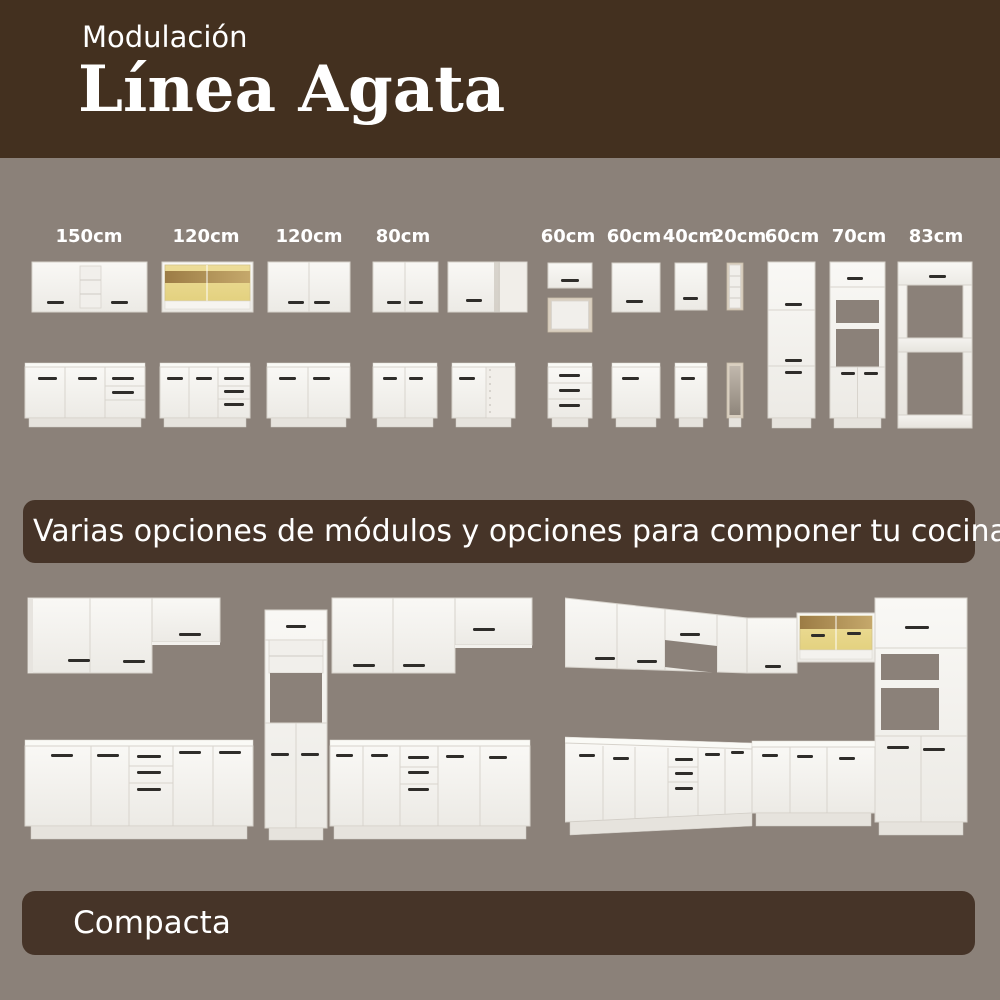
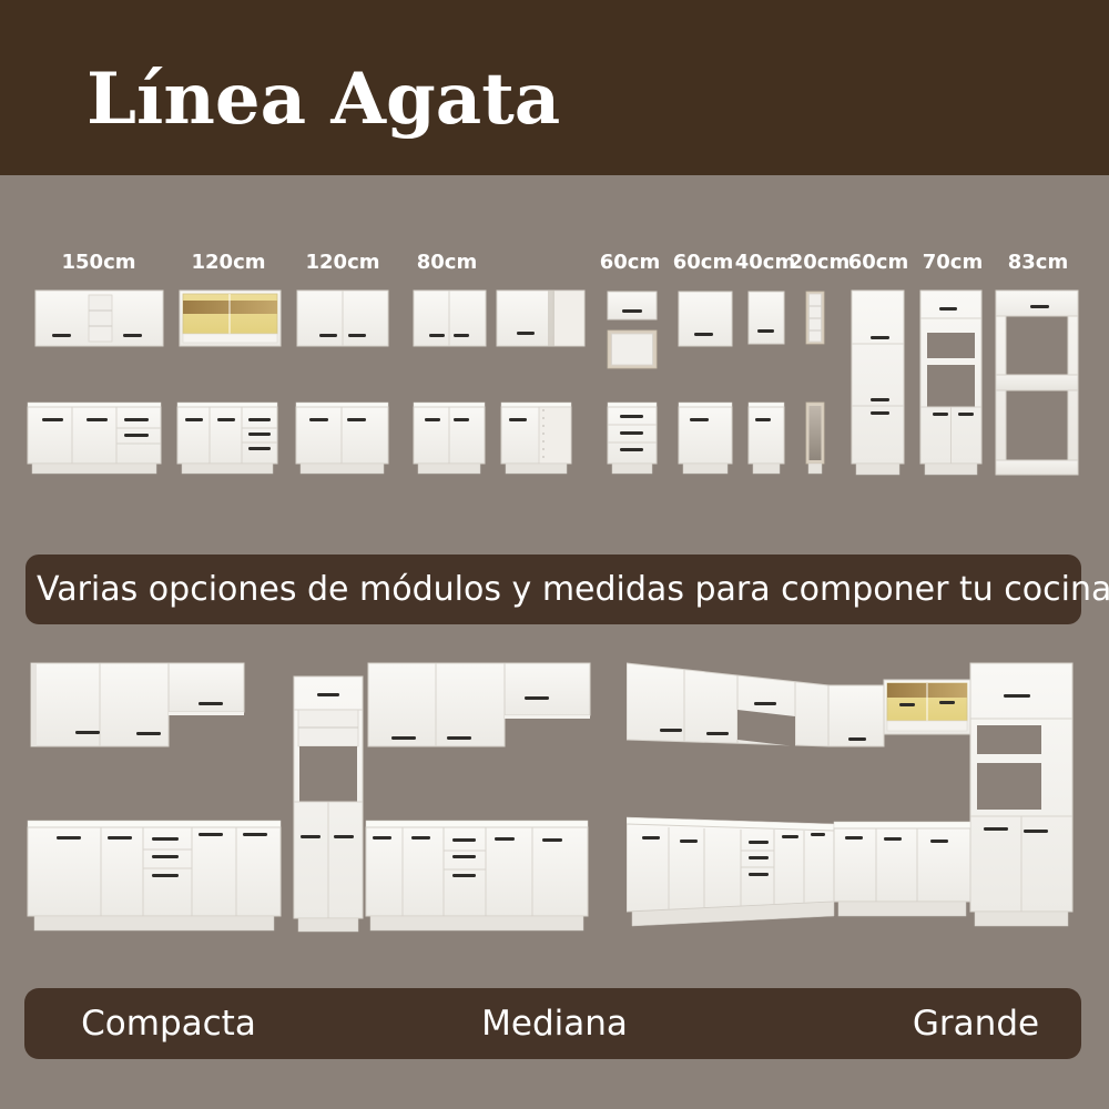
- Modulación
  Línea Agata
  150cm
  120cm
  120cm
  80cm
  60cm
  60cm
  40cm
  20cm
  60cm
  70cm
  83cm
- Varias opciones de módulos y opciones para componer tu cocina
+ Varias opciones de módulos y medidas para componer tu cocina
  Compacta
+ Mediana
+ Grande
